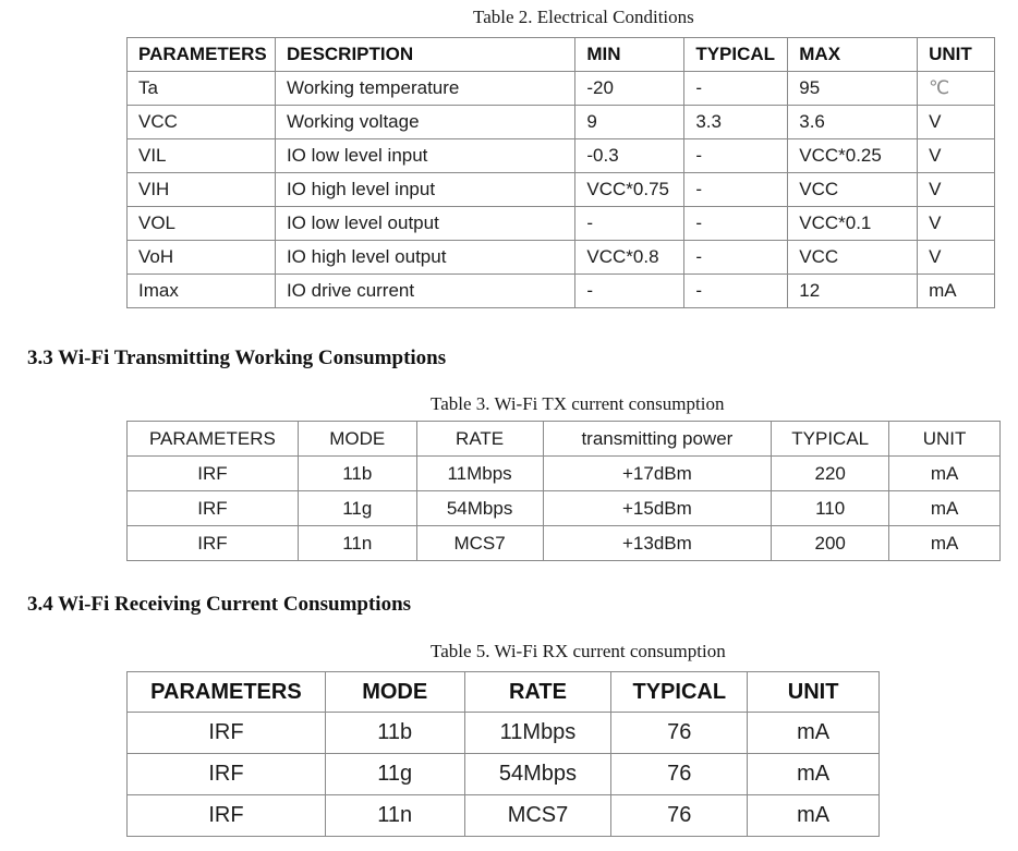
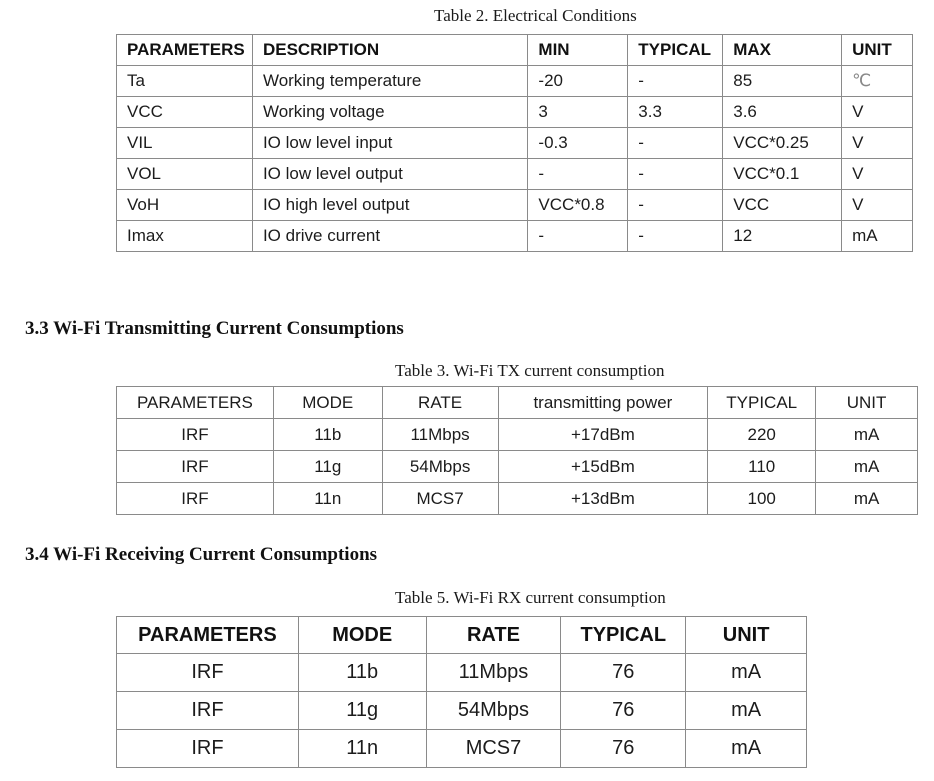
  Table 2. Electrical Conditions
  PARAMETERS	DESCRIPTION	MIN	TYPICAL	MAX	UNIT
- Ta	Working temperature	-20	-	95	℃
+ Ta	Working temperature	-20	-	85	℃
- VCC	Working voltage	9	3.3	3.6	V
+ VCC	Working voltage	3	3.3	3.6	V
  VIL	IO low level input	-0.3	-	VCC*0.25	V
- VIH	IO high level input	VCC*0.75	-	VCC	V
  VOL	IO low level output	-	-	VCC*0.1	V
  VoH	IO high level output	VCC*0.8	-	VCC	V
  Imax	IO drive current	-	-	12	mA
- 3.3 Wi-Fi Transmitting Working Consumptions
+ 3.3 Wi-Fi Transmitting Current Consumptions
  Table 3. Wi-Fi TX current consumption
  PARAMETERS	MODE	RATE	transmitting power	TYPICAL	UNIT
  IRF	11b	11Mbps	+17dBm	220	mA
  IRF	11g	54Mbps	+15dBm	110	mA
- IRF	11n	MCS7	+13dBm	200	mA
+ IRF	11n	MCS7	+13dBm	100	mA
  3.4 Wi-Fi Receiving Current Consumptions
  Table 5. Wi-Fi RX current consumption
  PARAMETERS	MODE	RATE	TYPICAL	UNIT
  IRF	11b	11Mbps	76	mA
  IRF	11g	54Mbps	76	mA
  IRF	11n	MCS7	76	mA
